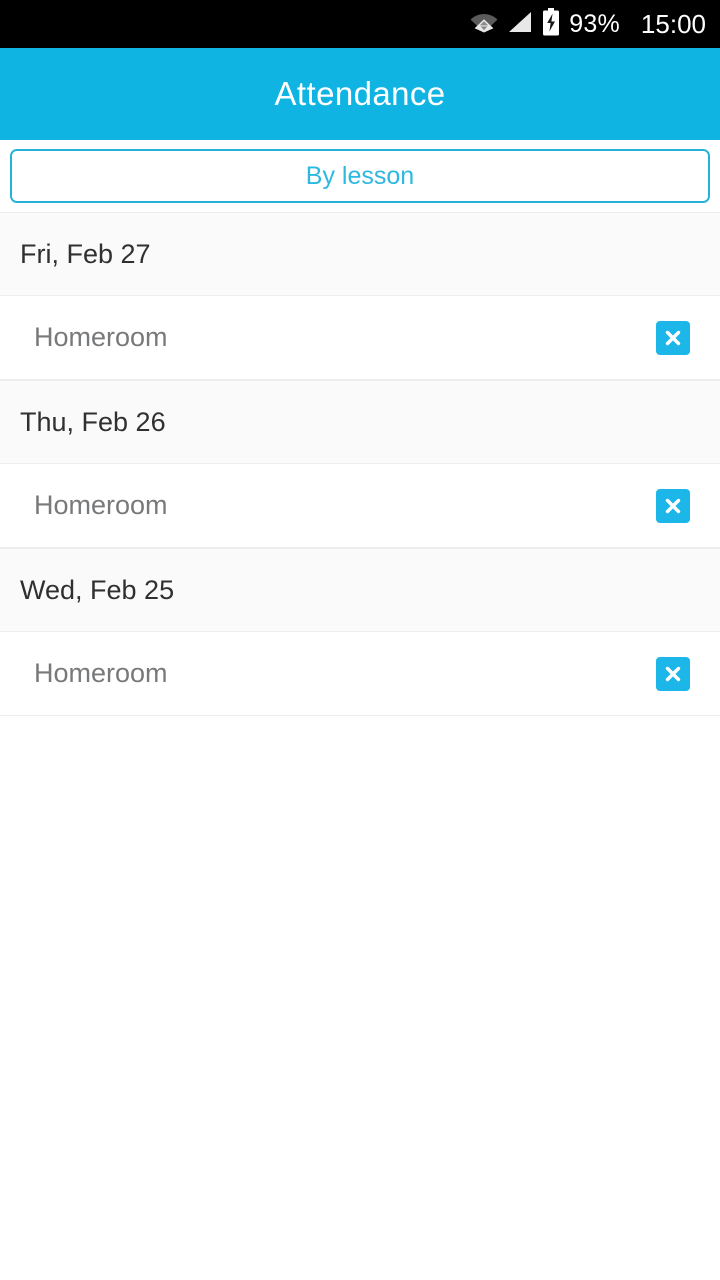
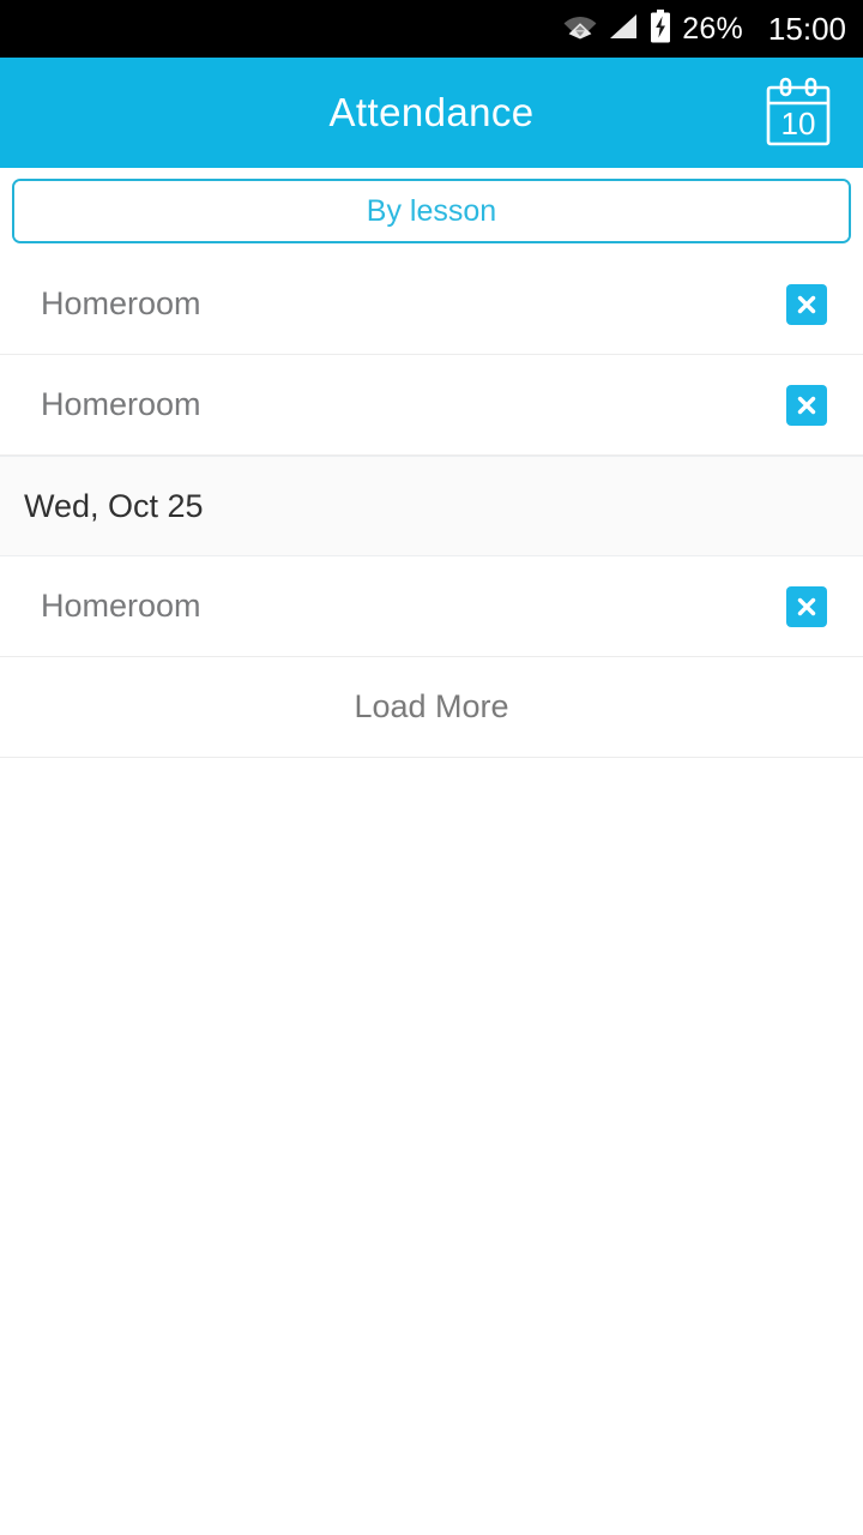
- 93%
+ 26%
  15:00
  Attendance
+ 10
  By lesson
- Fri, Feb 27
  Homeroom
- Thu, Feb 26
  Homeroom
- Wed, Feb 25
+ Wed, Oct 25
  Homeroom
+ Load More
